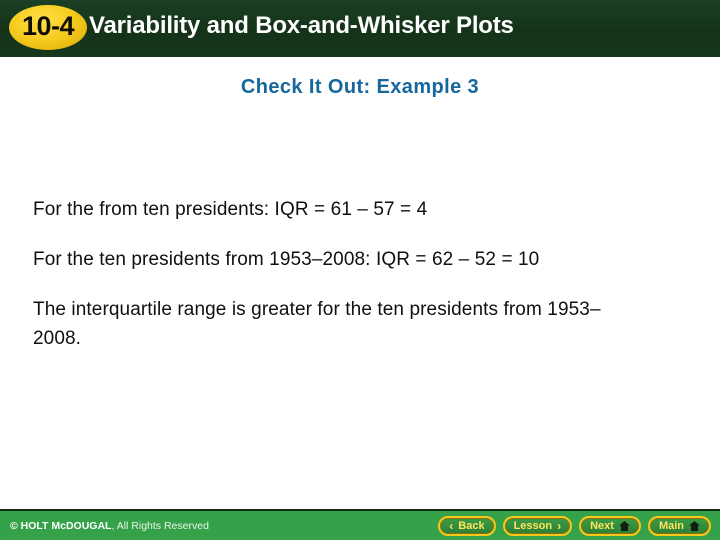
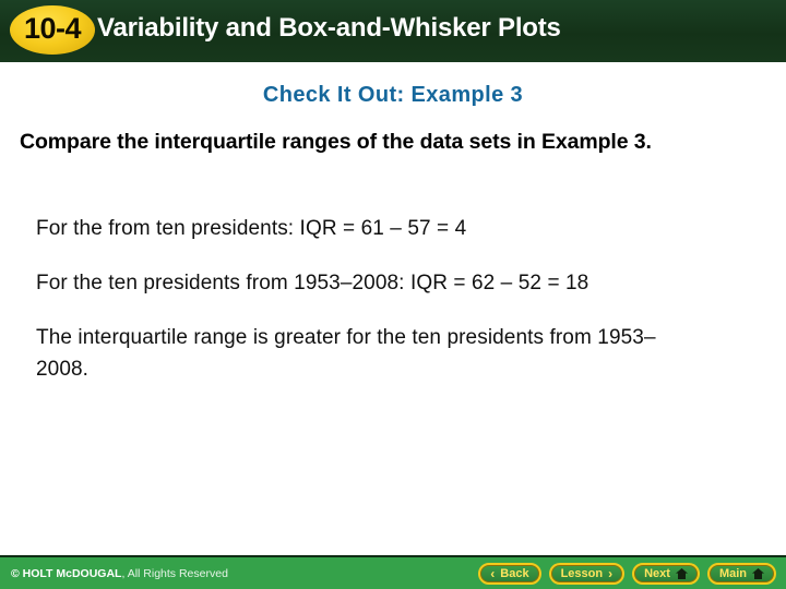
  10-4
  Variability and Box-and-Whisker Plots
  Check It Out: Example 3
+ Compare the interquartile ranges of the data sets in Example 3.
  For the from ten presidents: IQR = 61 – 57 = 4
- For the ten presidents from 1953–2008: IQR = 62 – 52 = 10
+ For the ten presidents from 1953–2008: IQR = 62 – 52 = 18
  The interquartile range is greater for the ten presidents from 1953–2008.
  © HOLT McDOUGAL, All Rights Reserved
  ‹
  Back
  Lesson
  ›
  Next
  Main
